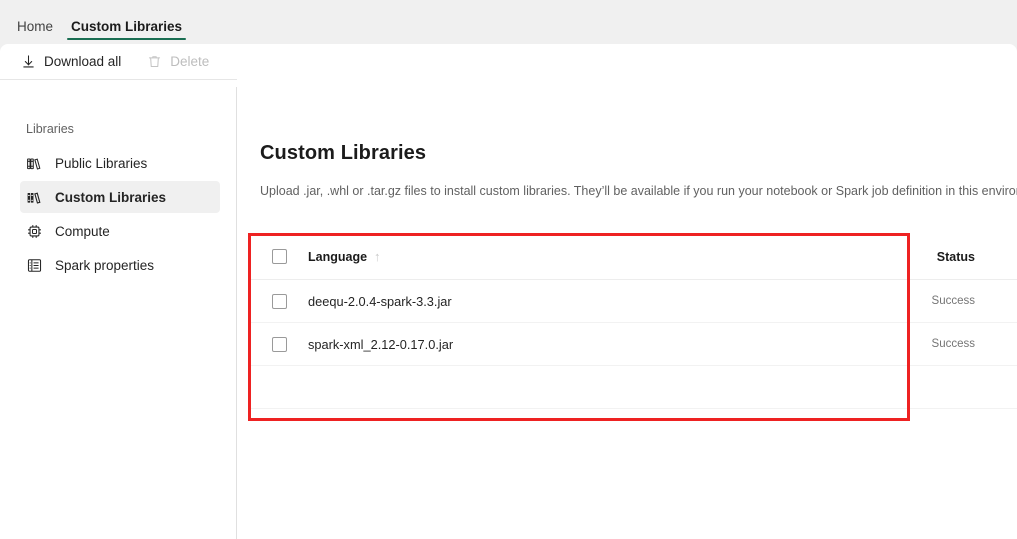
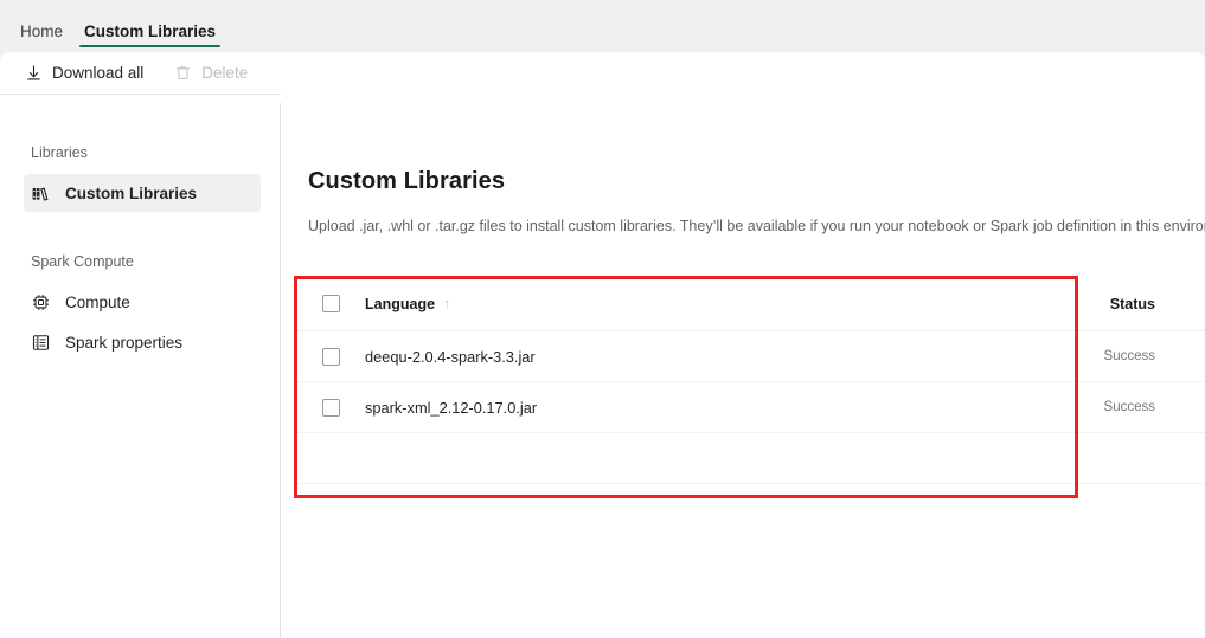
  Home
  Custom Libraries
  Download all
  Delete
  Libraries
- Public Libraries
  Custom Libraries
+ Spark Compute
  Compute
  Spark properties
  Custom Libraries
  Upload .jar, .whl or .tar.gz files to install custom libraries. They’ll be available if you run your notebook or Spark job definition in this enviro
  Language
  ↑
  Status
  deequ-2.0.4-spark-3.3.jar
  Success
  spark-xml_2.12-0.17.0.jar
  Success
